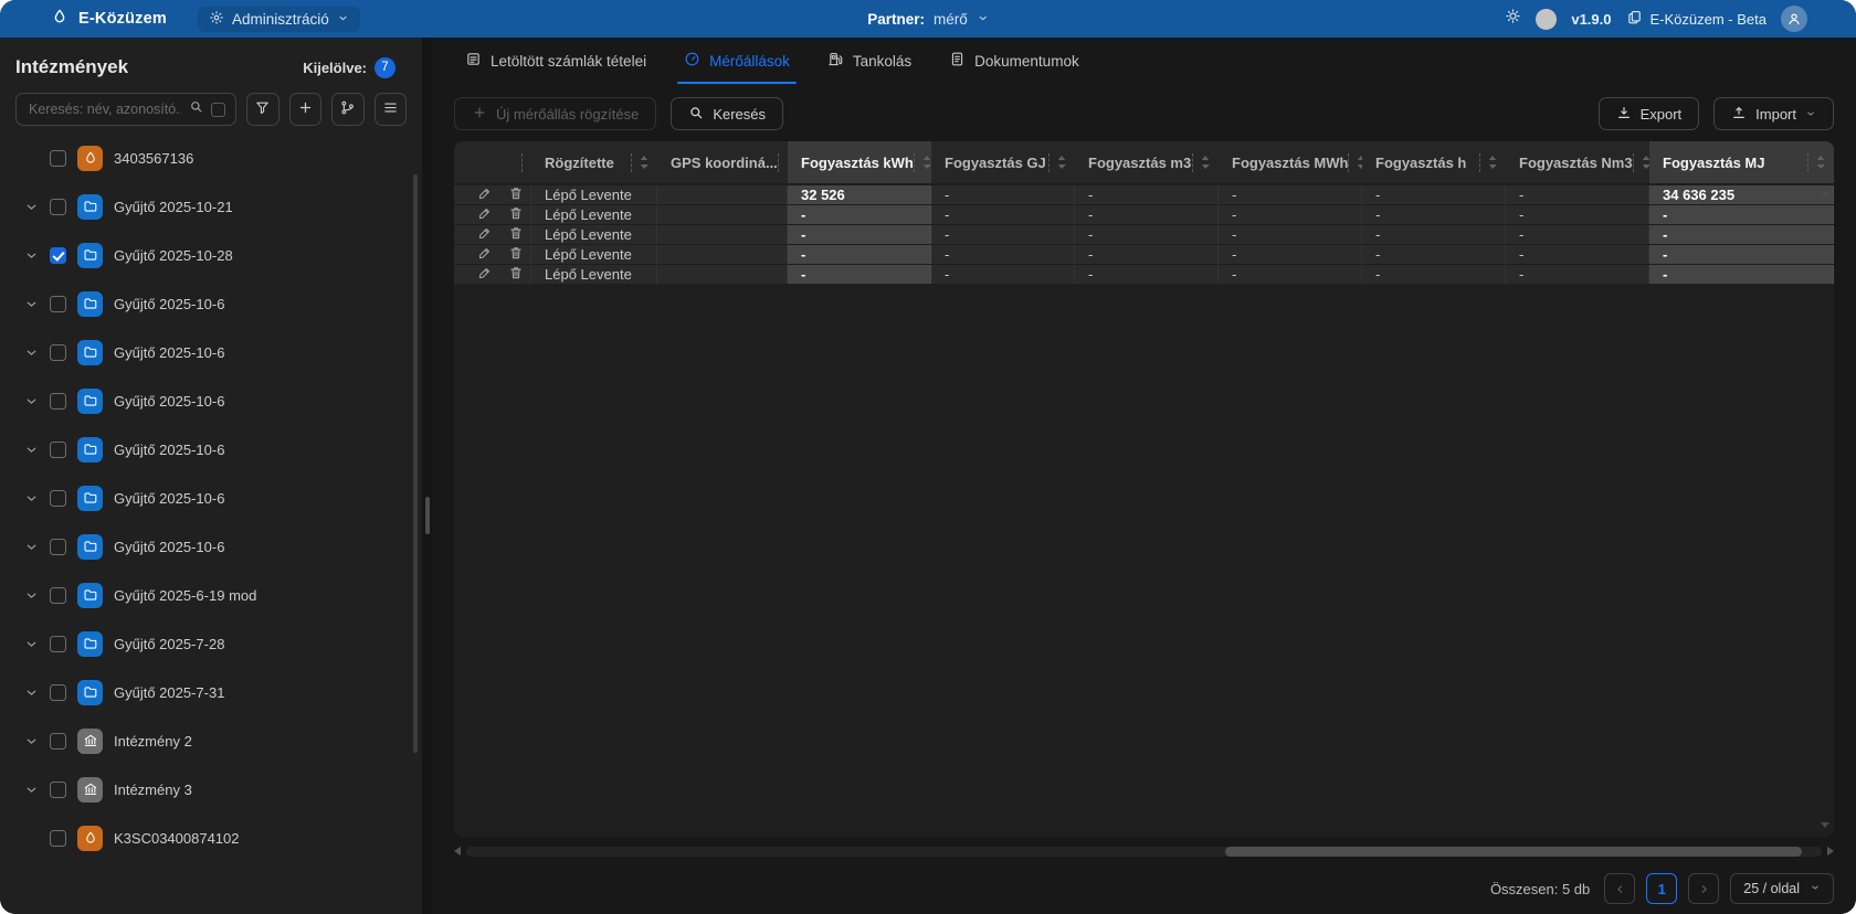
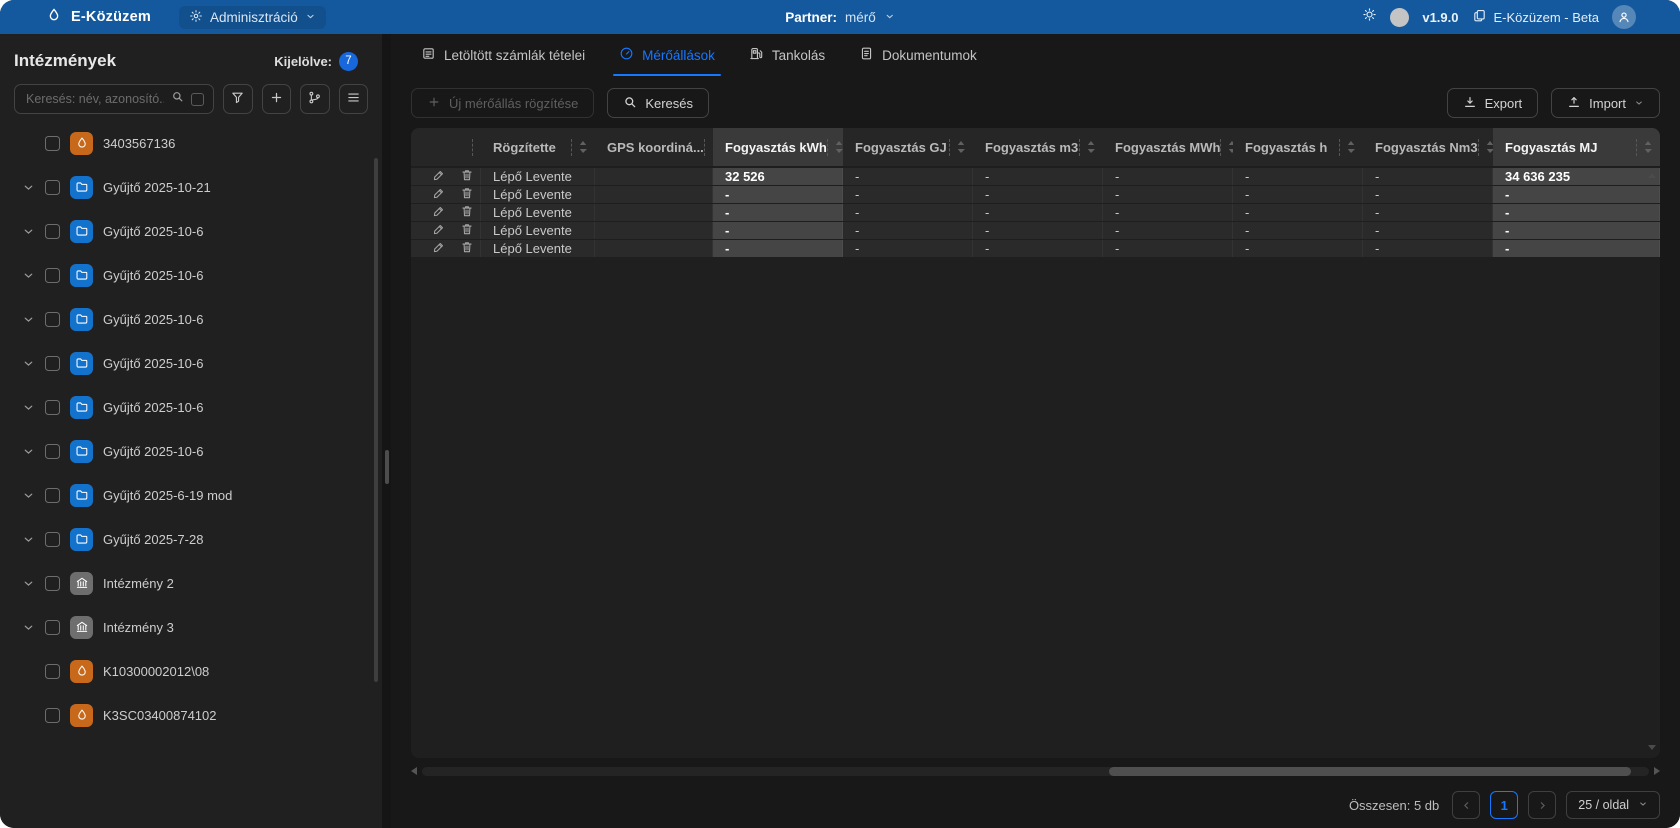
  E-Közüzem
  Adminisztráció
  Partner:
  mérő
  v1.9.0
  E-Közüzem - Beta
  Intézmények
  Kijelölve:
  7
  Keresés: név, azonosító.
  3403567136
  Gyűjtő 2025-10-21
- Gyűjtő 2025-10-28
  Gyűjtő 2025-10-6
  Gyűjtő 2025-10-6
  Gyűjtő 2025-10-6
  Gyűjtő 2025-10-6
  Gyűjtő 2025-10-6
  Gyűjtő 2025-10-6
  Gyűjtő 2025-6-19 mod
  Gyűjtő 2025-7-28
- Gyűjtő 2025-7-31
  Intézmény 2
  Intézmény 3
+ K10300002012\08
  K3SC03400874102
  Letöltött számlák tételei
  Mérőállások
  Tankolás
  Dokumentumok
  Új mérőállás rögzítése
  Keresés
  Export
  Import
  Rögzítette
  GPS koordiná...
  Fogyasztás kWh
  Fogyasztás GJ
  Fogyasztás m3
  Fogyasztás MWh
  Fogyasztás h
  Fogyasztás Nm3
  Fogyasztás MJ
  Lépő Levente
  32 526
  -
  -
  -
  -
  -
  34 636 235
  Lépő Levente
  -
  -
  -
  -
  -
  -
  -
  Lépő Levente
  -
  -
  -
  -
  -
  -
  -
  Lépő Levente
  -
  -
  -
  -
  -
  -
  -
  Lépő Levente
  -
  -
  -
  -
  -
  -
  -
  Összesen: 5 db
  1
  25 / oldal
